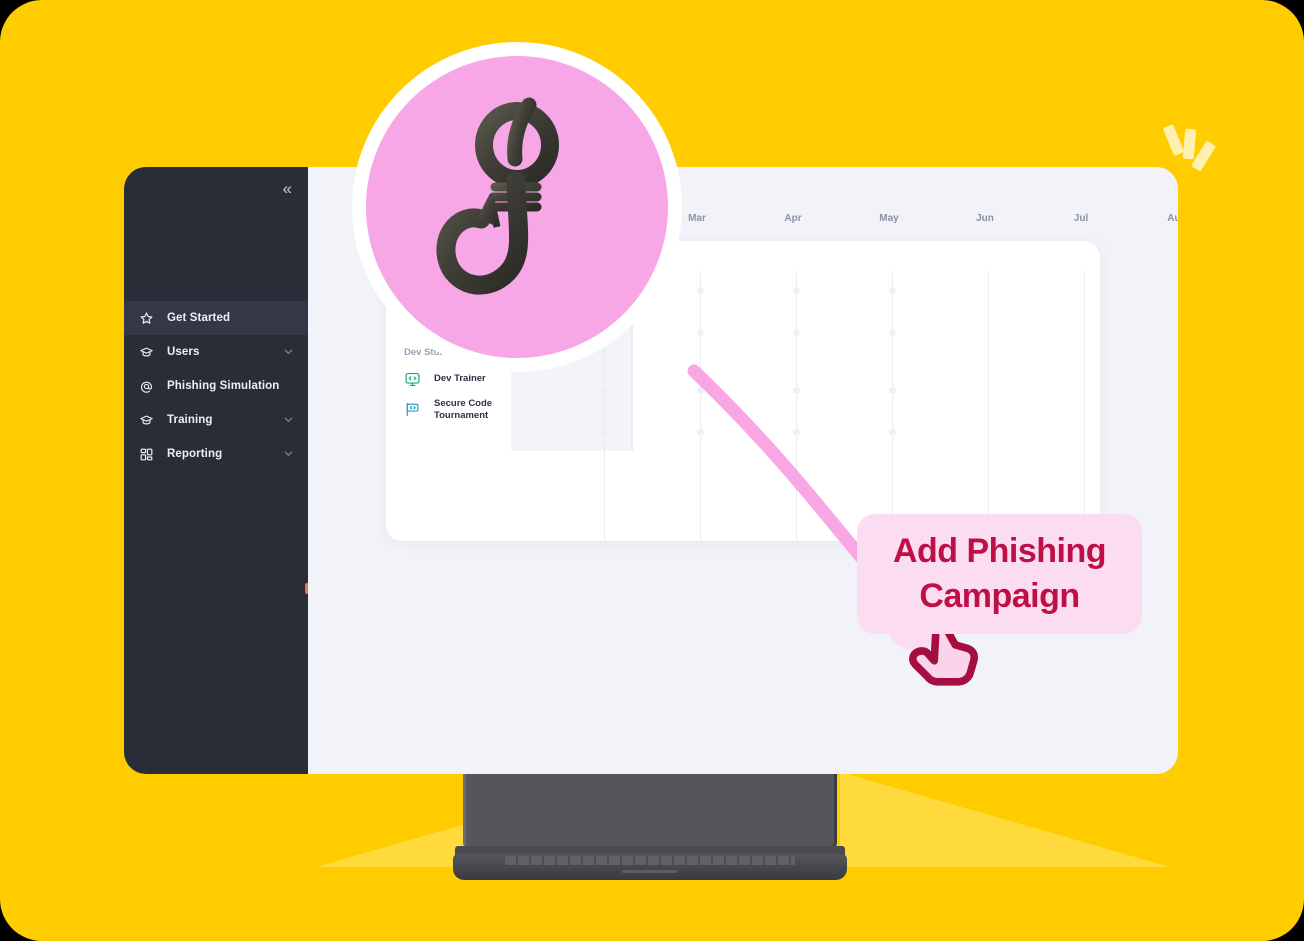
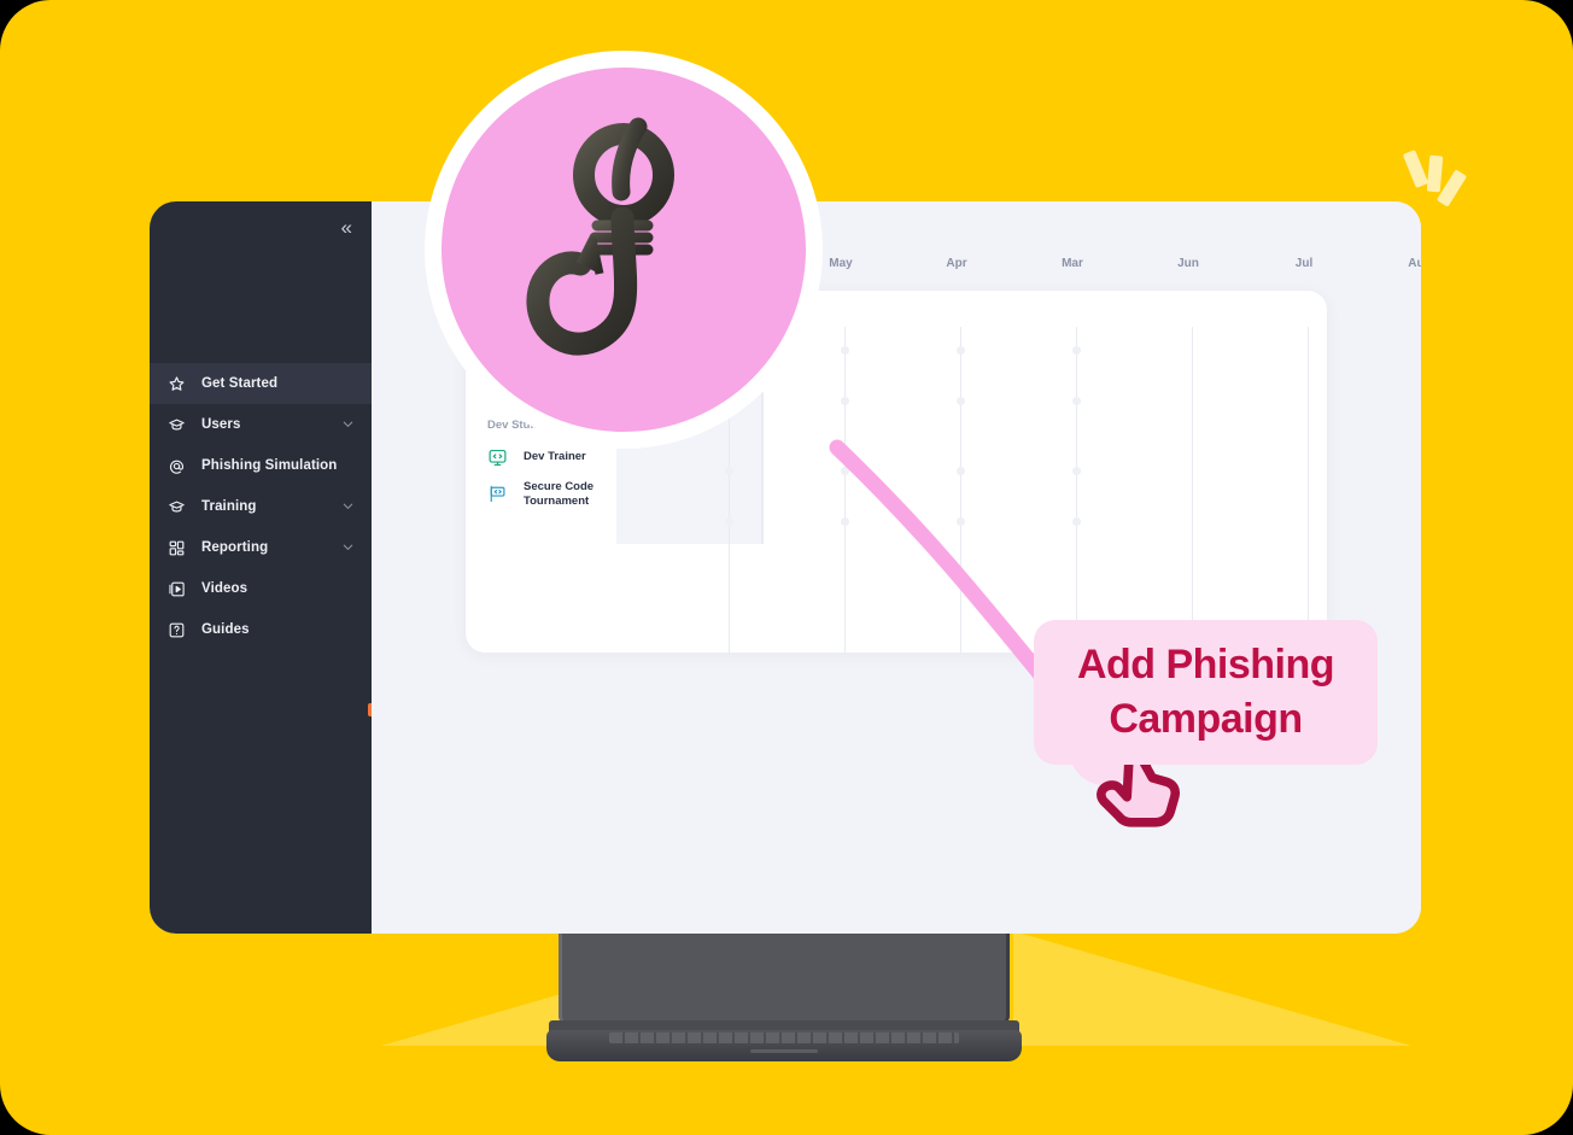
  «
  Get Started
  Users
  Phishing Simulation
  Training
  Reporting
+ Videos
+ Guides
  Dev Stu
  Dev Trainer
  Secure Code Tournament
- Mar
+ May
  Apr
- May
+ Mar
  Jun
  Jul
  Add Phishing
  Campaign
